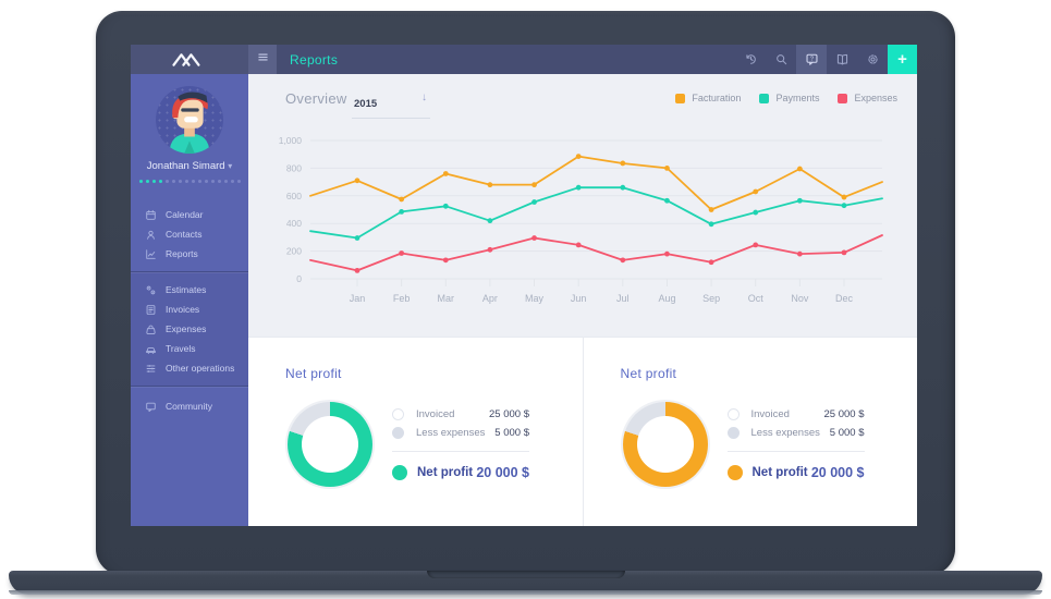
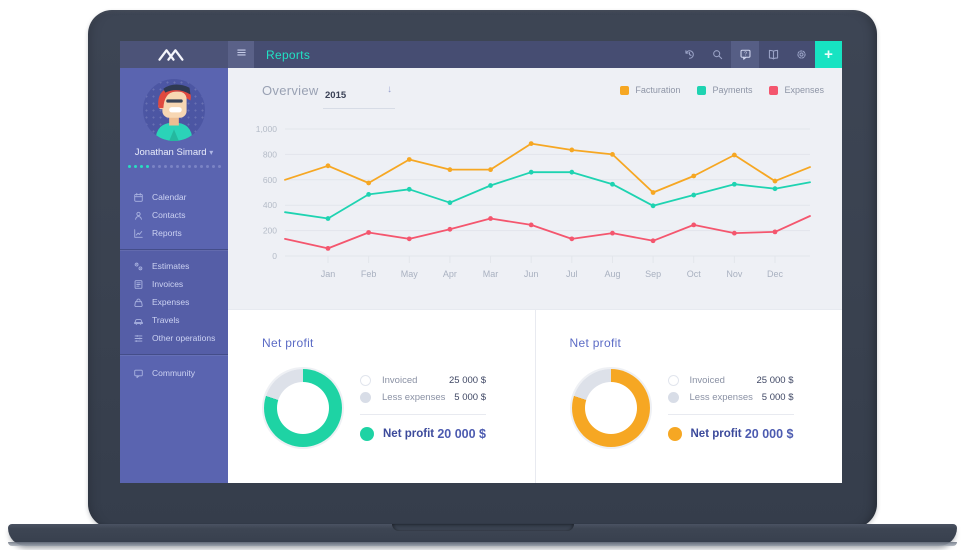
  Reports
  +
  Jonathan Simard ▾
  Calendar
  Contacts
  Reports
  Estimates
  Invoices
  Expenses
  Travels
  Other operations
  Community
  0
  200
  400
  600
  800
  1,000
  Jan
  Feb
- Mar
+ May
  Apr
- May
+ Mar
  Jun
  Jul
  Aug
  Sep
  Oct
  Nov
  Dec
  Overview
  2015
  ↓
  Facturation
  Payments
  Expenses
  Net profit
  Invoiced
  25 000 $
  Less expenses
  5 000 $
  Net profit
  20 000 $
  Net profit
  Invoiced
  25 000 $
  Less expenses
  5 000 $
  Net profit
  20 000 $
